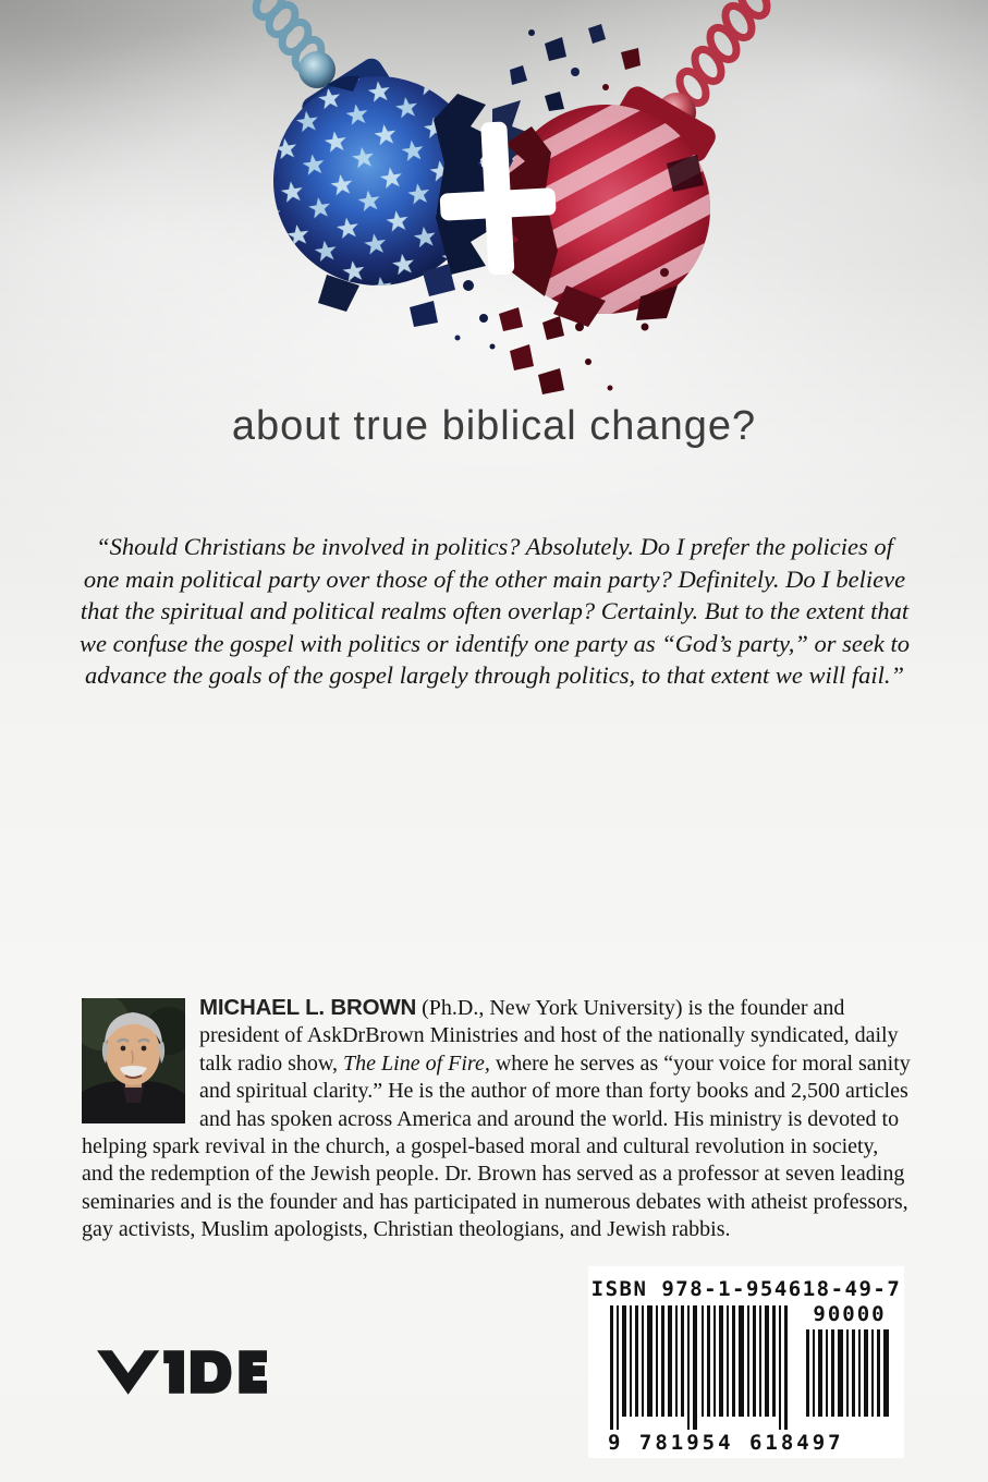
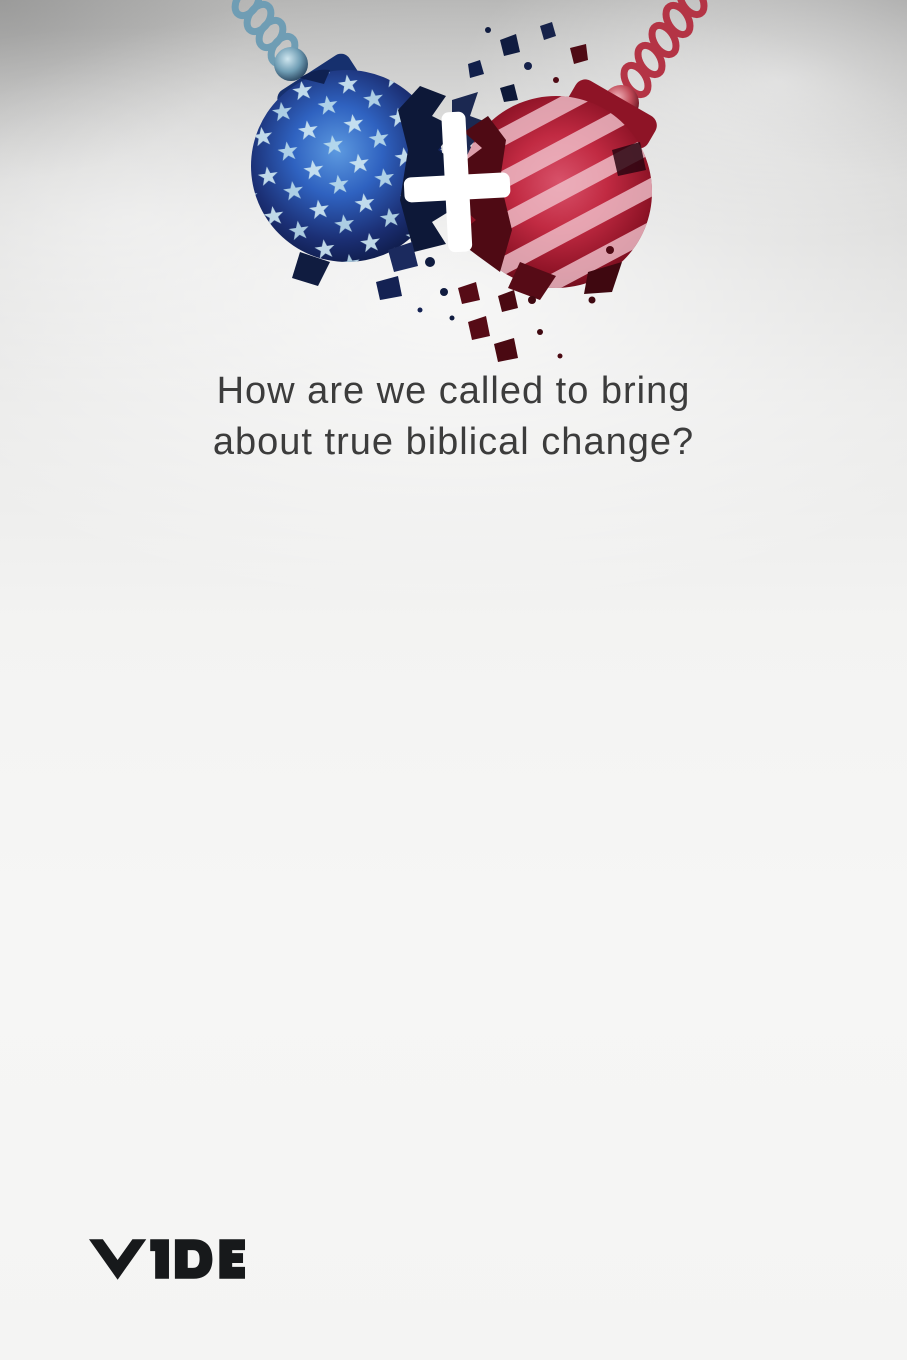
+ How are we called to bring
  about true biblical change?
- “Should Christians be involved in politics? Absolutely. Do I prefer the policies of one main political party over those of the other main party? Definitely. Do I believe that the spiritual and political realms often overlap? Certainly. But to the extent that we confuse the gospel with politics or identify one party as “God’s party,” or seek to advance the goals of the gospel largely through politics, to that extent we will fail.”
- MICHAEL L. BROWN (Ph.D., New York University) is the founder and president of AskDrBrown Ministries and host of the nationally syndicated, daily talk radio show, The Line of Fire, where he serves as “your voice for moral sanity and spiritual clarity.” He is the author of more than forty books and 2,500 articles and has spoken across America and around the world. His ministry is devoted to helping spark revival in the church, a gospel-based moral and cultural revolution in society, and the redemption of the Jewish people. Dr. Brown has served as a professor at seven leading seminaries and is the founder and has participated in numerous debates with atheist professors, gay activists, Muslim apologists, Christian theologians, and Jewish rabbis.
- ISBN 978-1-954618-49-7
- 90000
- 9 781954 618497
